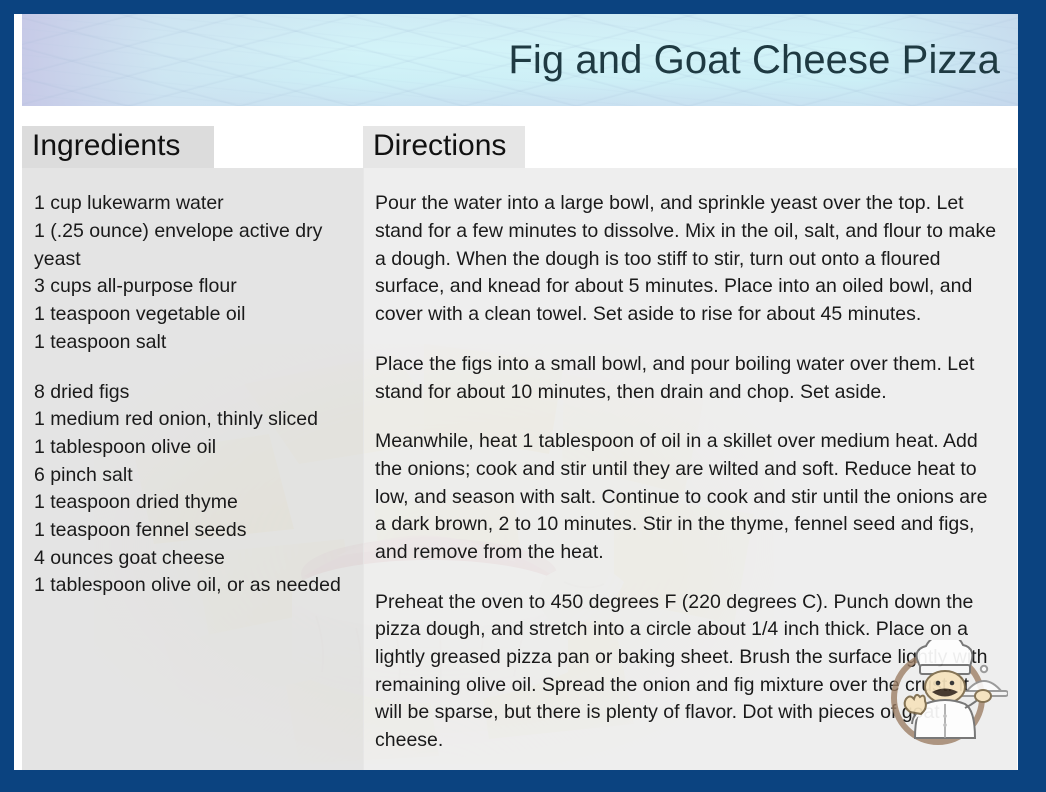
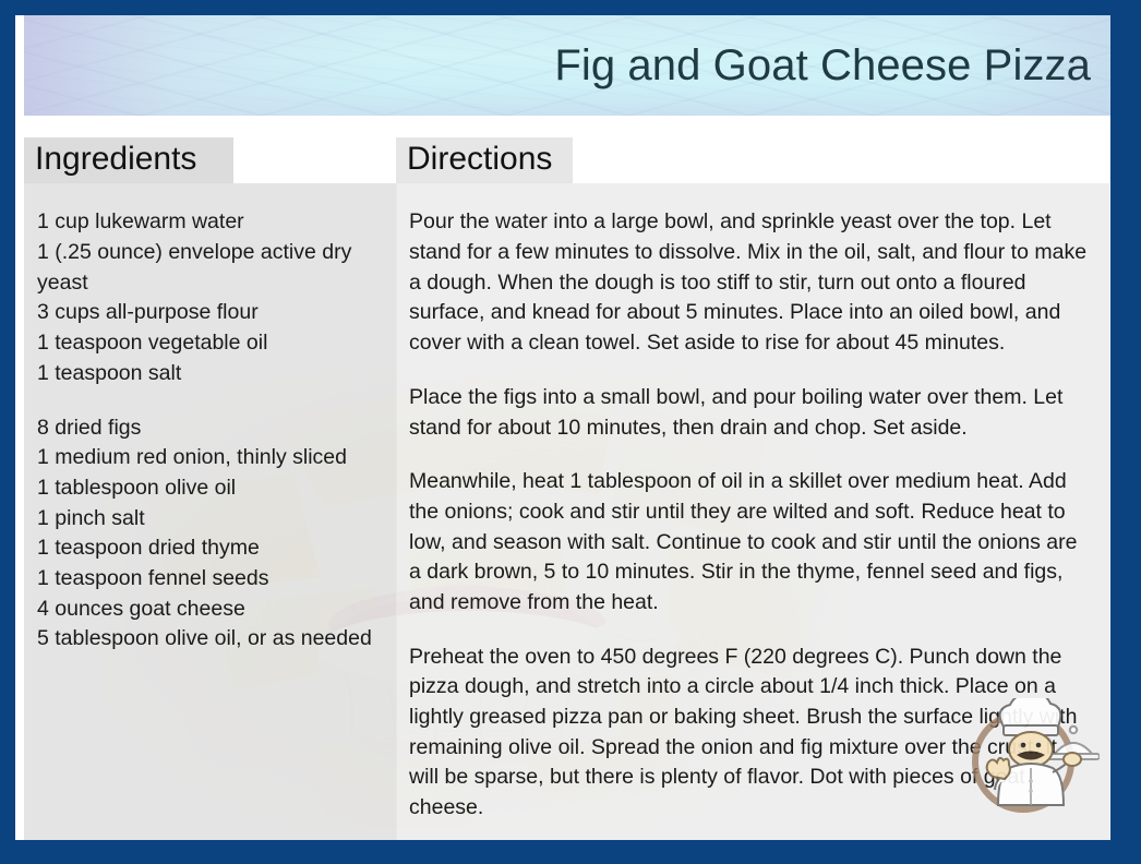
  Fig and Goat Cheese Pizza
  Ingredients
  1 cup lukewarm water
  1 (.25 ounce) envelope active dry yeast
  3 cups all-purpose flour
  1 teaspoon vegetable oil
  1 teaspoon salt
  8 dried figs
  1 medium red onion, thinly sliced
  1 tablespoon olive oil
- 6 pinch salt
+ 1 pinch salt
  1 teaspoon dried thyme
  1 teaspoon fennel seeds
  4 ounces goat cheese
- 1 tablespoon olive oil, or as needed
+ 5 tablespoon olive oil, or as needed
  Directions
  Pour the water into a large bowl, and sprinkle yeast over the top. Let stand for a few minutes to dissolve. Mix in the oil, salt, and flour to make a dough. When the dough is too stiff to stir, turn out onto a floured surface, and knead for about 5 minutes. Place into an oiled bowl, and cover with a clean towel. Set aside to rise for about 45 minutes.
  Place the figs into a small bowl, and pour boiling water over them. Let stand for about 10 minutes, then drain and chop. Set aside.
- Meanwhile, heat 1 tablespoon of oil in a skillet over medium heat. Add the onions; cook and stir until they are wilted and soft. Reduce heat to low, and season with salt. Continue to cook and stir until the onions are a dark brown, 2 to 10 minutes. Stir in the thyme, fennel seed and figs, and remove from the heat.
+ Meanwhile, heat 1 tablespoon of oil in a skillet over medium heat. Add the onions; cook and stir until they are wilted and soft. Reduce heat to low, and season with salt. Continue to cook and stir until the onions are a dark brown, 5 to 10 minutes. Stir in the thyme, fennel seed and figs, and remove from the heat.
  Preheat the oven to 450 degrees F (220 degrees C). Punch down the pizza dough, and stretch into a circle about 1/4 inch thick. Place on a lightly greased pizza pan or baking sheet. Brush the surface ligth remaining olive oil. Spread the onion and fig mixture over the crt will be sparse, but there is plenty of flavor. Dot with pieces of g cheese.
